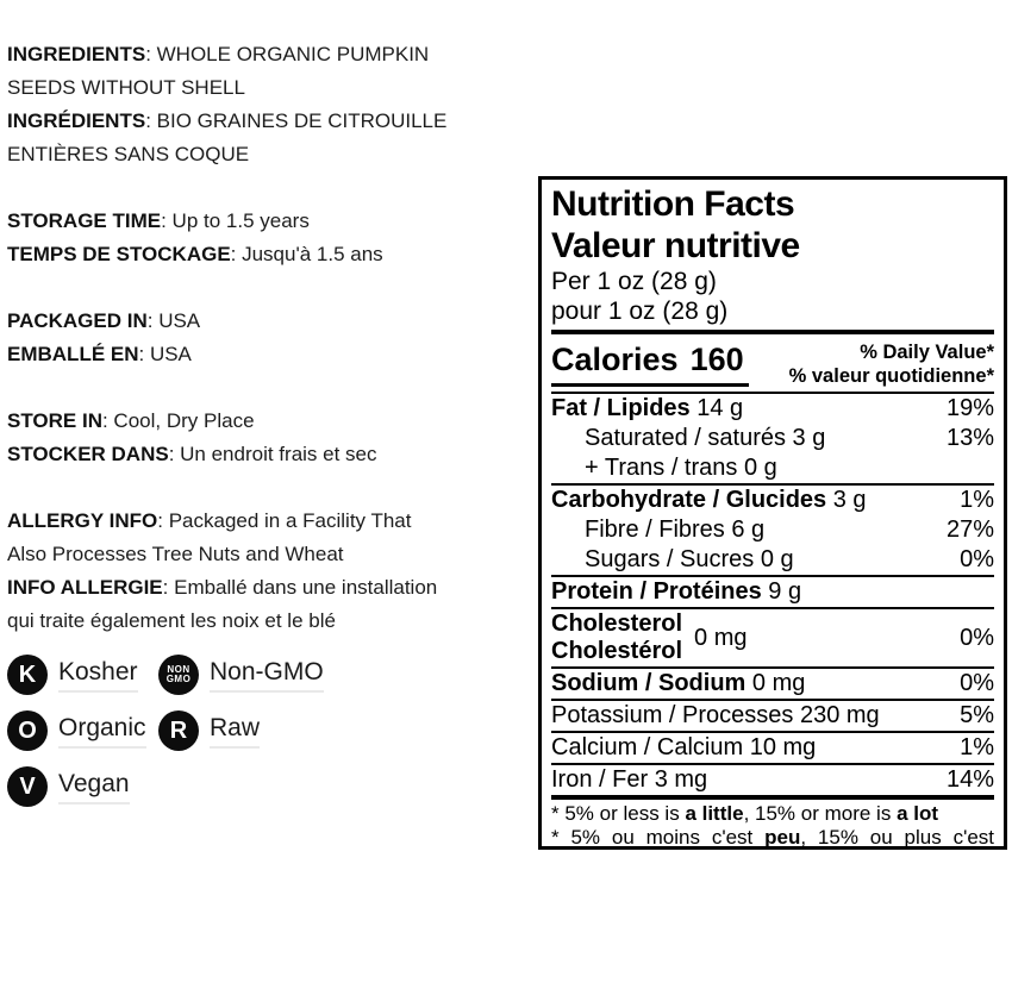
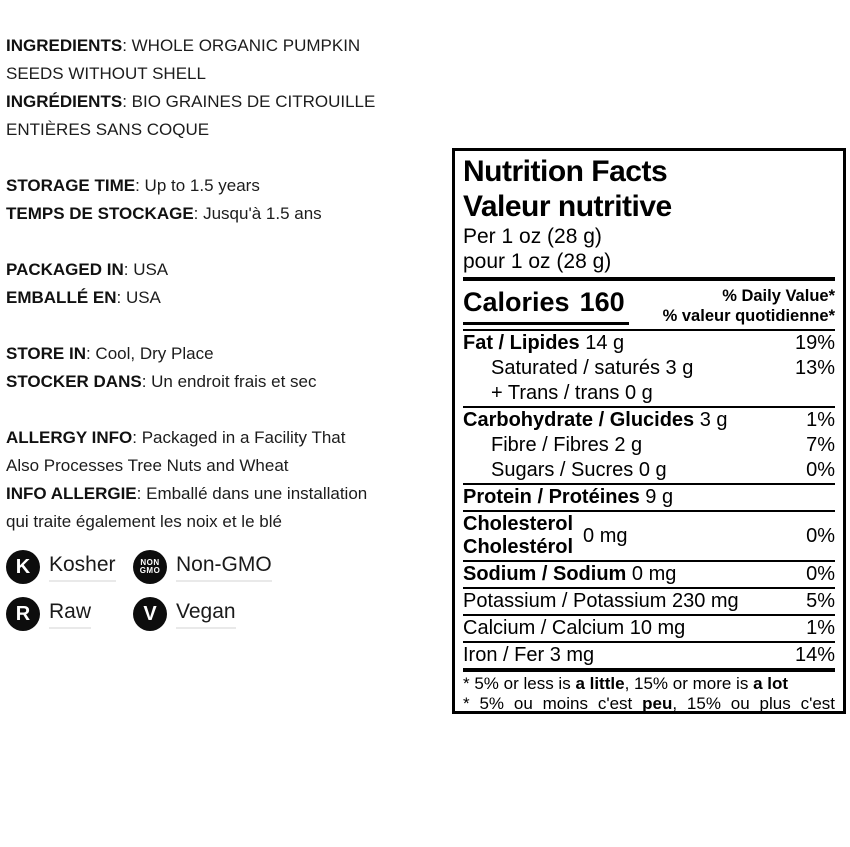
  INGREDIENTS: WHOLE ORGANIC PUMPKIN
  SEEDS WITHOUT SHELL
  INGRÉDIENTS: BIO GRAINES DE CITROUILLE
  ENTIÈRES SANS COQUE
  STORAGE TIME: Up to 1.5 years
  TEMPS DE STOCKAGE: Jusqu'à 1.5 ans
  PACKAGED IN: USA
  EMBALLÉ EN: USA
  STORE IN: Cool, Dry Place
  STOCKER DANS: Un endroit frais et sec
  ALLERGY INFO: Packaged in a Facility That
  Also Processes Tree Nuts and Wheat
  INFO ALLERGIE: Emballé dans une installation
  qui traite également les noix et le blé
  K
  Kosher
  NON
  GMO
  Non-GMO
- O
- Organic
  R
  Raw
  V
  Vegan
  Nutrition Facts
  Valeur nutritive
  Per 1 oz (28 g)
  pour 1 oz (28 g)
  Calories 160
  % Daily Value*
  % valeur quotidienne*
  Fat / Lipides 14 g
  19%
  Saturated / saturés 3 g
  13%
  + Trans / trans 0 g
  Carbohydrate / Glucides 3 g
  1%
- Fibre / Fibres 6 g
+ Fibre / Fibres 2 g
- 27%
+ 7%
  Sugars / Sucres 0 g
  0%
  Protein / Protéines 9 g
  Cholesterol
  Cholestérol
  0 mg
  0%
  Sodium / Sodium 0 mg
  0%
- Potassium / Processes 230 mg
+ Potassium / Potassium 230 mg
  5%
  Calcium / Calcium 10 mg
  1%
  Iron / Fer 3 mg
  14%
  * 5% or less is a little, 15% or more is a lot
  * 5% ou moins c'est peu, 15% ou plus c'est
